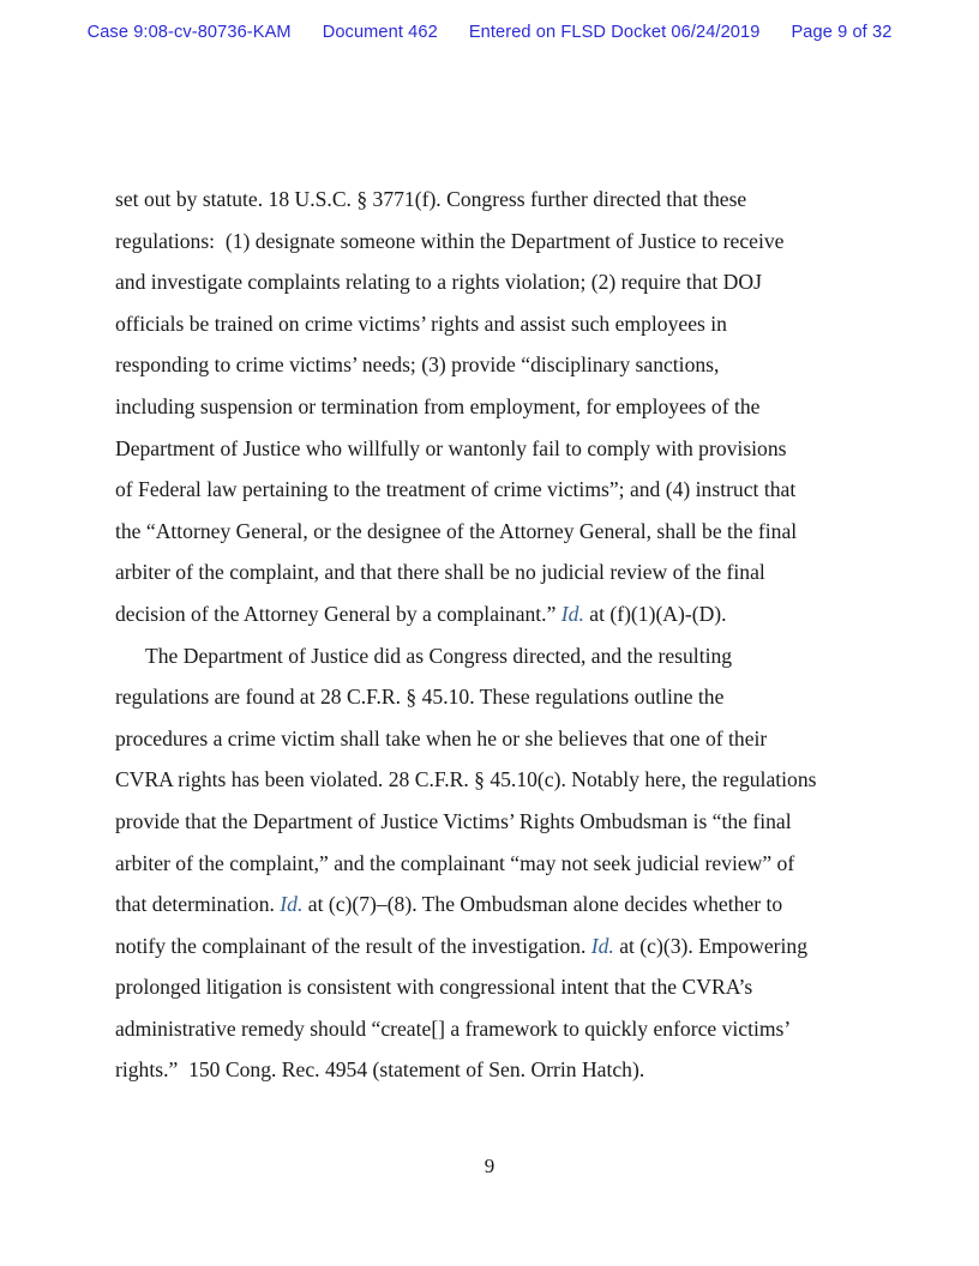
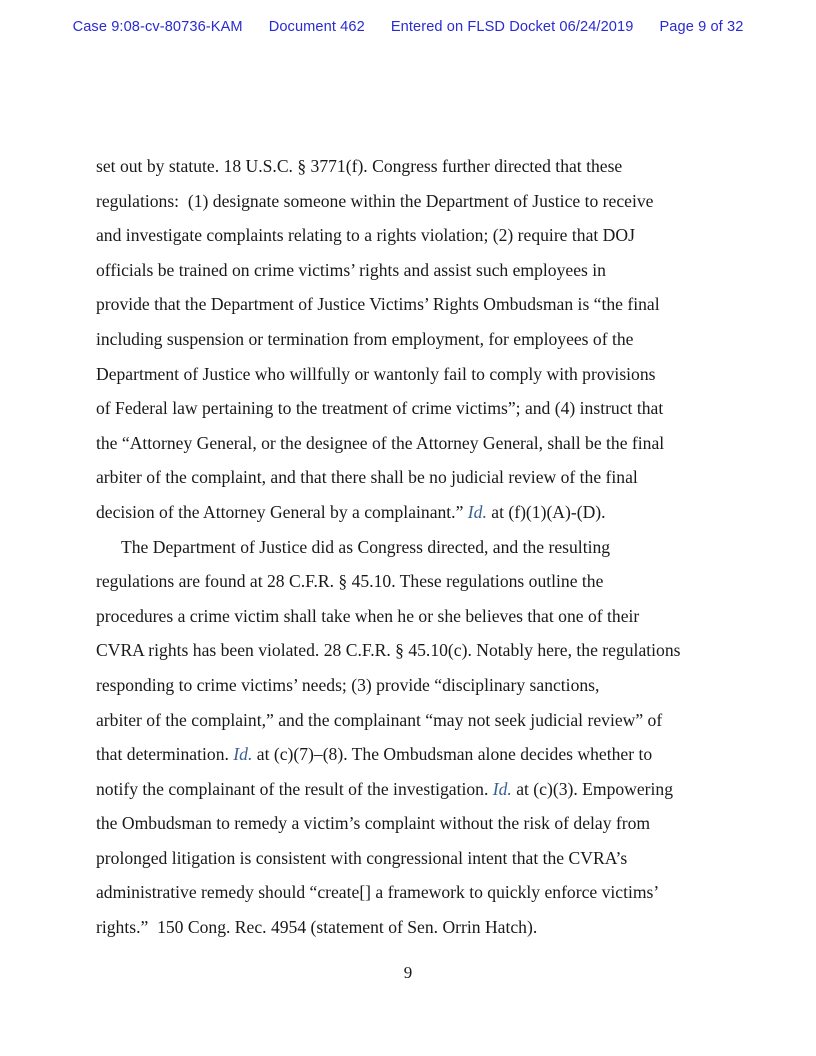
  Case 9:08-cv-80736-KAM
  Document 462
  Entered on FLSD Docket 06/24/2019
  Page 9 of 32
  set out by statute. 18 U.S.C. § 3771(f). Congress further directed that these
  regulations: (1) designate someone within the Department of Justice to receive
  and investigate complaints relating to a rights violation; (2) require that DOJ
  officials be trained on crime victims’ rights and assist such employees in
- responding to crime victims’ needs; (3) provide “disciplinary sanctions,
+ provide that the Department of Justice Victims’ Rights Ombudsman is “the final
  including suspension or termination from employment, for employees of the
  Department of Justice who willfully or wantonly fail to comply with provisions
  of Federal law pertaining to the treatment of crime victims”; and (4) instruct that
  the “Attorney General, or the designee of the Attorney General, shall be the final
  arbiter of the complaint, and that there shall be no judicial review of the final
  decision of the Attorney General by a complainant.” Id. at (f)(1)(A)-(D).
  The Department of Justice did as Congress directed, and the resulting
  regulations are found at 28 C.F.R. § 45.10. These regulations outline the
  procedures a crime victim shall take when he or she believes that one of their
  CVRA rights has been violated. 28 C.F.R. § 45.10(c). Notably here, the regulations
- provide that the Department of Justice Victims’ Rights Ombudsman is “the final
+ responding to crime victims’ needs; (3) provide “disciplinary sanctions,
  arbiter of the complaint,” and the complainant “may not seek judicial review” of
  that determination. Id. at (c)(7)–(8). The Ombudsman alone decides whether to
  notify the complainant of the result of the investigation. Id. at (c)(3). Empowering
+ the Ombudsman to remedy a victim’s complaint without the risk of delay from
  prolonged litigation is consistent with congressional intent that the CVRA’s
  administrative remedy should “create[] a framework to quickly enforce victims’
  rights.” 150 Cong. Rec. 4954 (statement of Sen. Orrin Hatch).
  9
